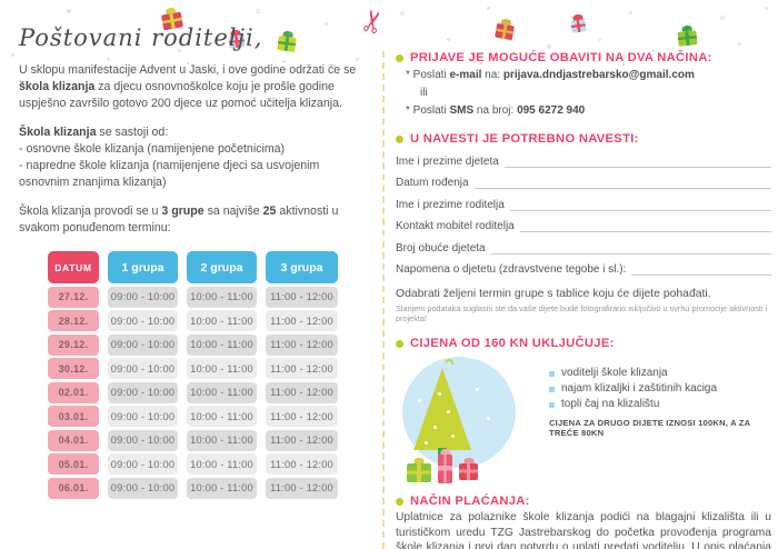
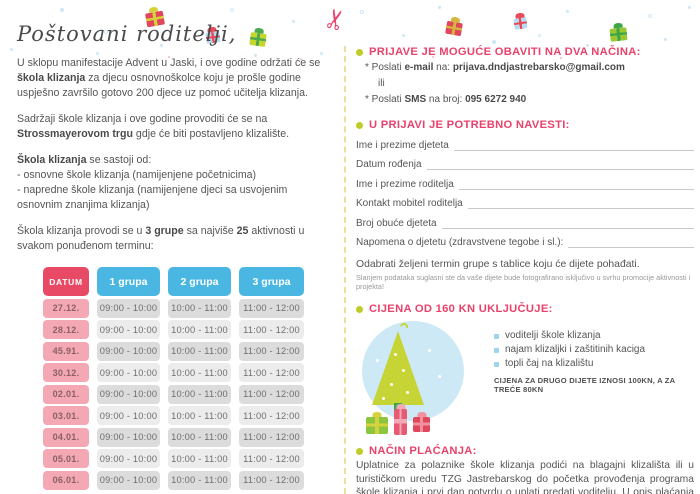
  Poštovani roditelji,
  U sklopu manifestacije Advent u Jaski, i ove godine održati će se škola klizanja za djecu osnovnoškolce koju je prošle godine uspješno završilo gotovo 200 djece uz pomoć učitelja klizanja.
+ Sadržaji škole klizanja i ove godine provoditi će se na Strossmayerovom trgu gdje će biti postavljeno klizalište.
  Škola klizanja se sastoji od:
  - osnovne škole klizanja (namijenjene početnicima)
  - napredne škole klizanja (namijenjene djeci sa usvojenim osnovnim znanjima klizanja)
  Škola klizanja provodi se u 3 grupe sa najviše 25 aktivnosti u svakom ponuđenom terminu:
  DATUM
  1 grupa
  2 grupa
  3 grupa
  27.12.
  09:00 - 10:00
  10:00 - 11:00
  11:00 - 12:00
  28.12.
  09:00 - 10:00
  10:00 - 11:00
  11:00 - 12:00
- 29.12.
+ 45.91.
  09:00 - 10:00
  10:00 - 11:00
  11:00 - 12:00
  30.12.
  09:00 - 10:00
  10:00 - 11:00
  11:00 - 12:00
  02.01.
  09:00 - 10:00
  10:00 - 11:00
  11:00 - 12:00
  03.01.
  09:00 - 10:00
  10:00 - 11:00
  11:00 - 12:00
  04.01.
  09:00 - 10:00
  10:00 - 11:00
  11:00 - 12:00
  05.01.
  09:00 - 10:00
  10:00 - 11:00
  11:00 - 12:00
  06.01.
  09:00 - 10:00
  10:00 - 11:00
  11:00 - 12:00
  PRIJAVE JE MOGUĆE OBAVITI NA DVA NAČINA:
  * Poslati e-mail na: prijava.dndjastrebarsko@gmail.com
  ili
  * Poslati SMS na broj: 095 6272 940
- U NAVESTI JE POTREBNO NAVESTI:
+ U PRIJAVI JE POTREBNO NAVESTI:
  Ime i prezime djeteta
  Datum rođenja
  Ime i prezime roditelja
  Kontakt mobitel roditelja
  Broj obuće djeteta
  Napomena o djetetu (zdravstvene tegobe i sl.):
  Odabrati željeni termin grupe s tablice koju će dijete pohađati.
  Slanjem podataka suglasni ste da vaše dijete bude fotografirano isključivo u svrhu promocije aktivnosti i projekta!
  CIJENA OD 160 KN UKLJUČUJE:
  voditelji škole klizanja
  najam klizaljki i zaštitinih kaciga
  topli čaj na klizalištu
  CIJENA ZA DRUGO DIJETE IZNOSI 100KN, A ZA TREĆE 80KN
  NAČIN PLAĆANJA:
  Uplatnice za polaznike škole klizanja podići na blagajni klizališta ili u turističkom uredu TZG Jastrebarskog do početka provođenja programa škole klizanja i prvi dan potvrdu o uplati predati voditelju. U opis plaćanja
